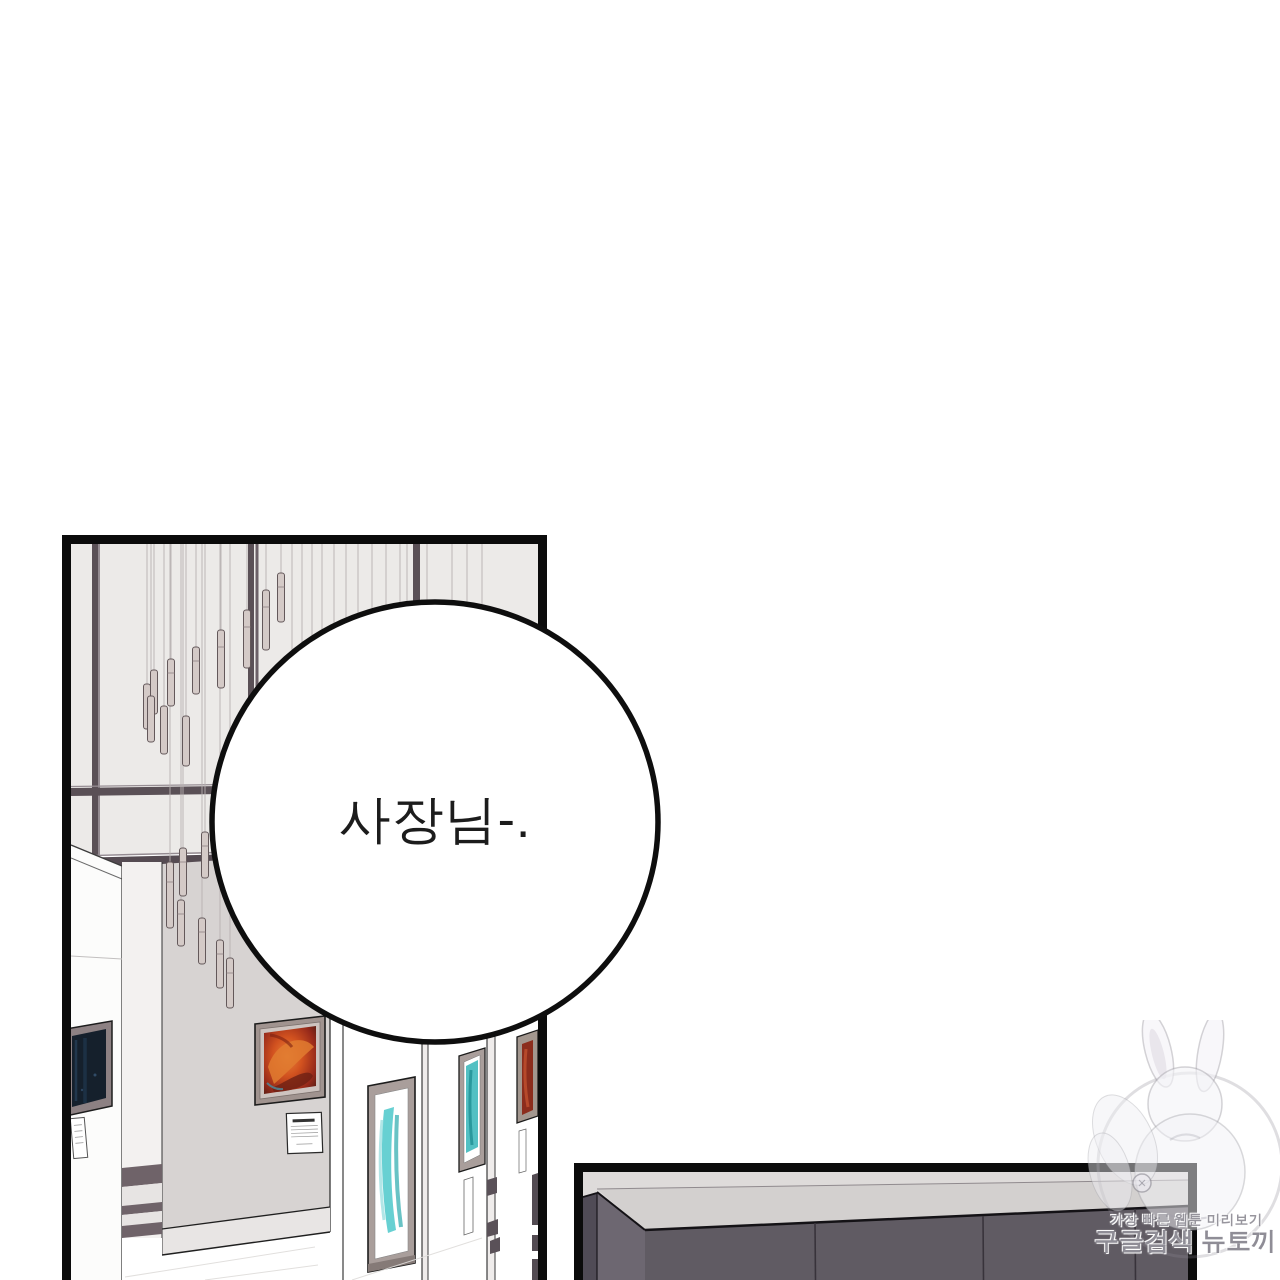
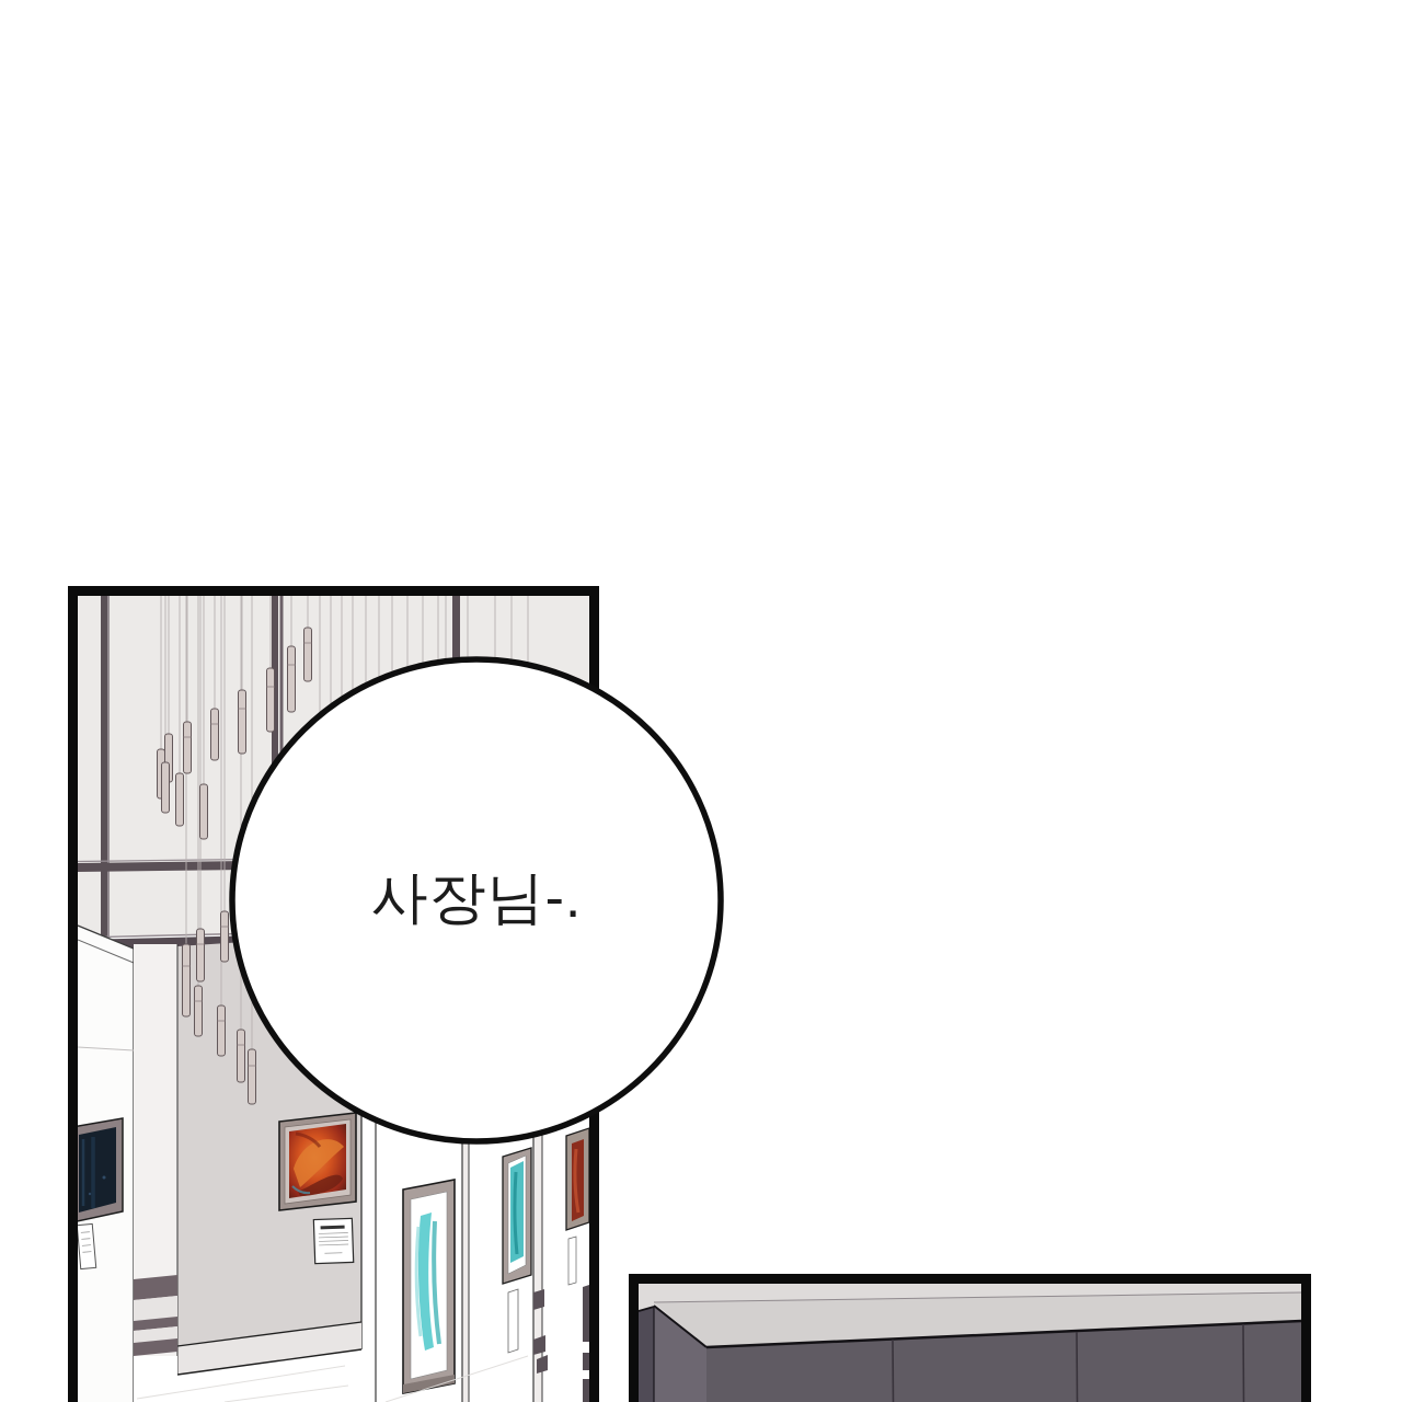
  사장님-.
- 가장 빠른 웹툰 미리보기
- 구글검색 뉴토끼
